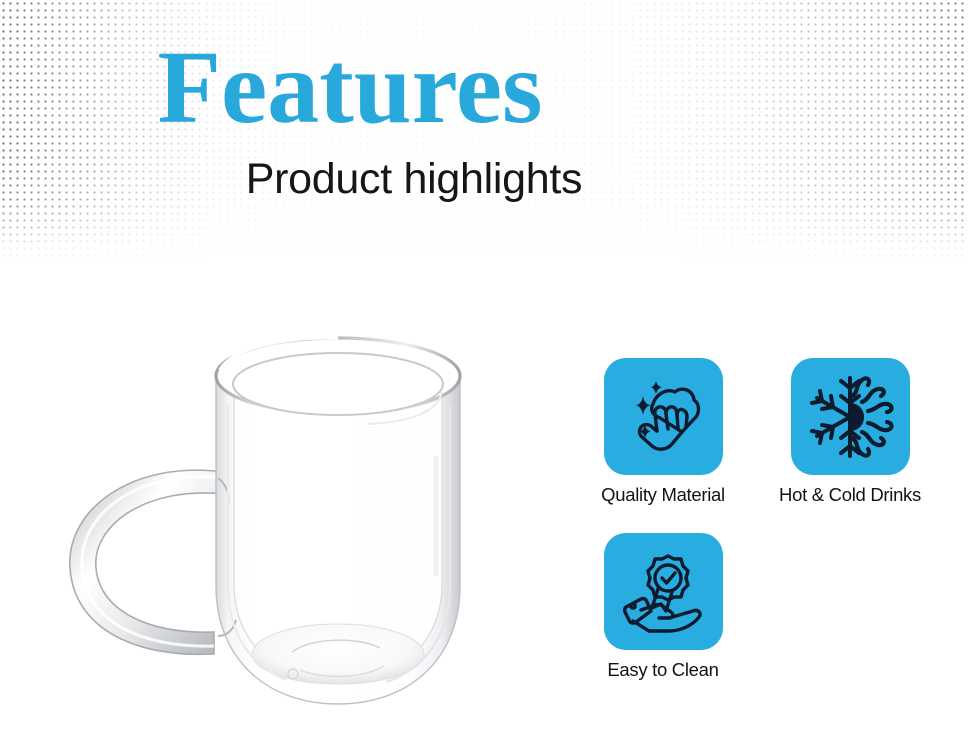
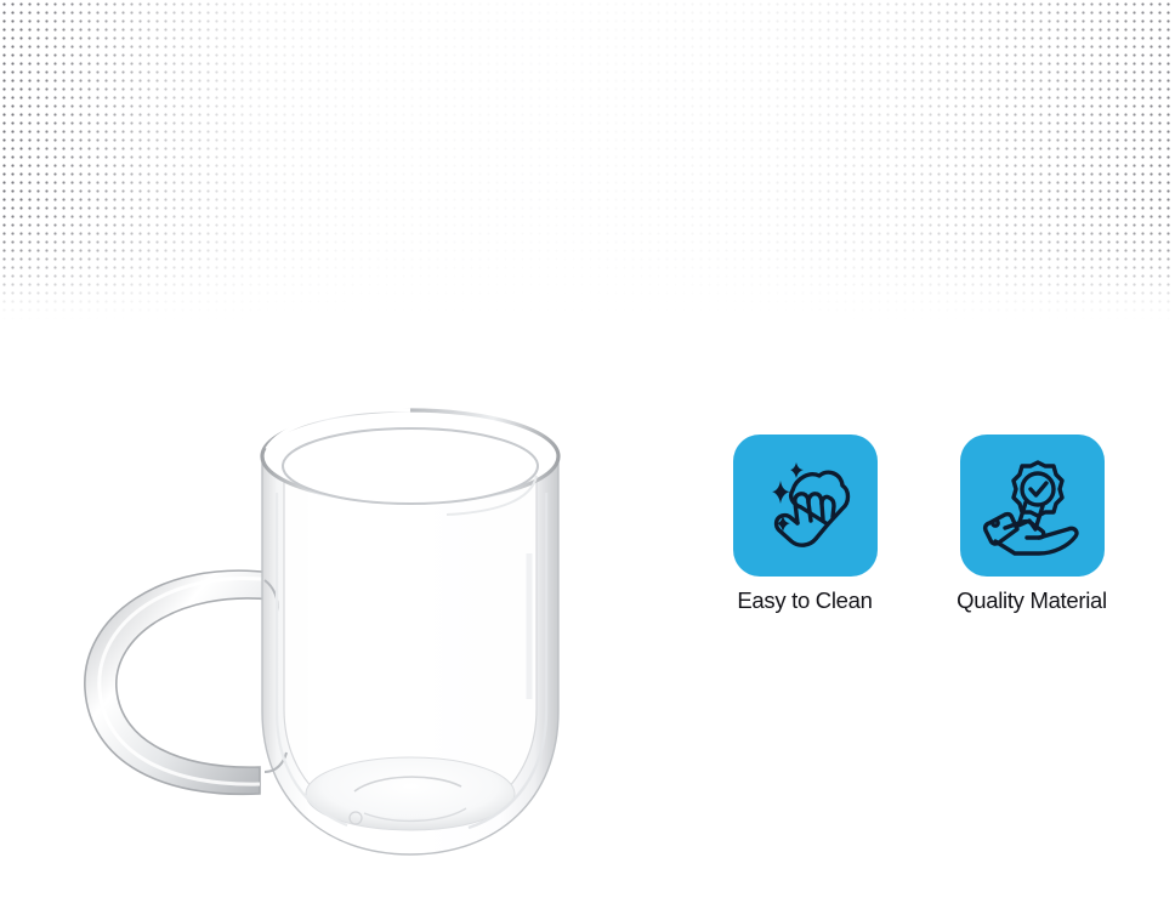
- Features
- Product highlights
- Quality Material
+ Easy to Clean
- Hot & Cold Drinks
- Easy to Clean
+ Quality Material
